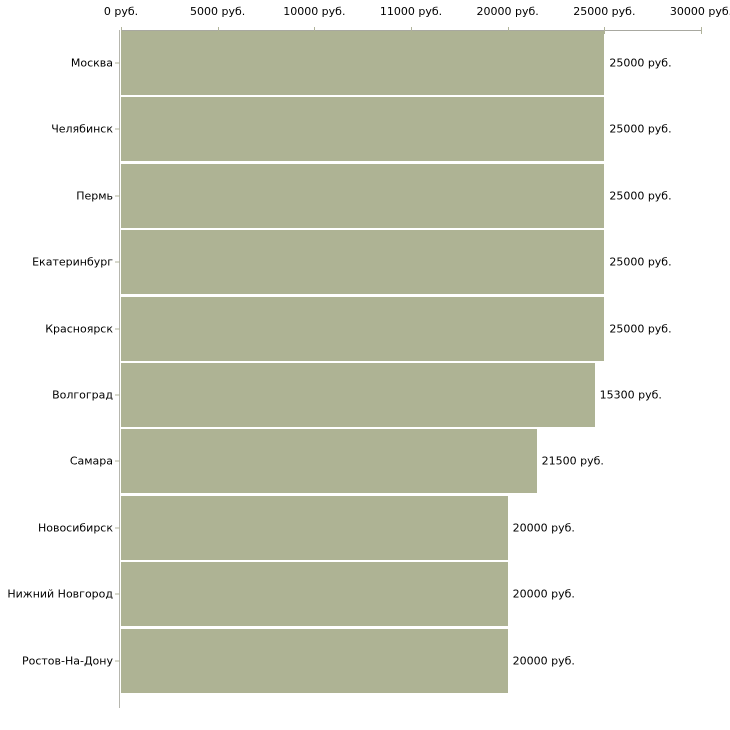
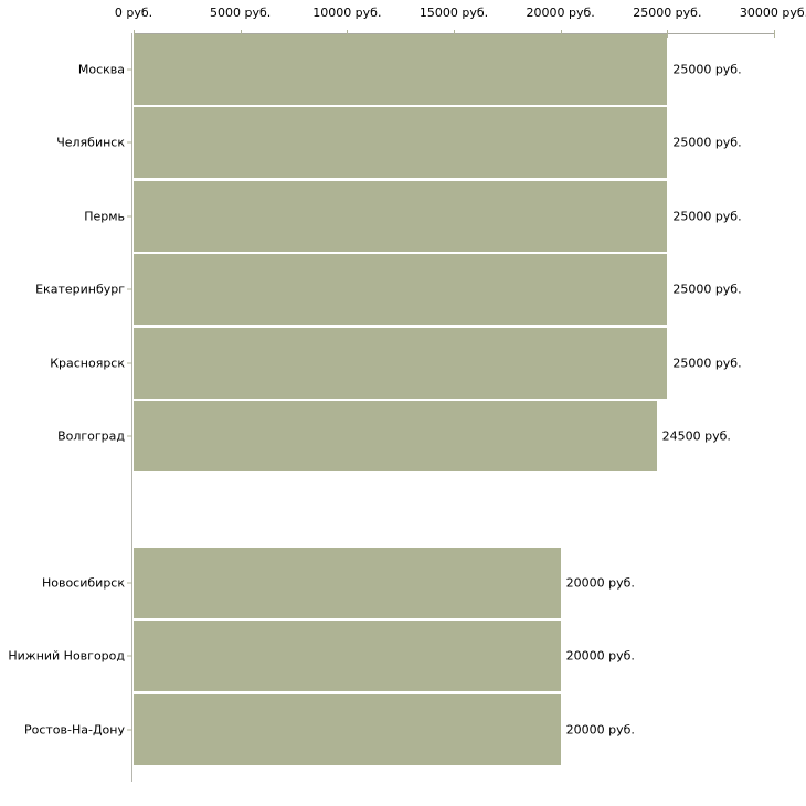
  0 руб.
  5000 руб.
  10000 руб.
- 11000 руб.
+ 15000 руб.
  20000 руб.
  25000 руб.
  30000 руб
  Москва
  25000 руб.
  Челябинск
  25000 руб.
  Пермь
  25000 руб.
  Екатеринбург
  25000 руб.
  Красноярск
  25000 руб.
  Волгоград
- 15300 руб.
+ 24500 руб.
- Самара
- 21500 руб.
  Новосибирск
  20000 руб.
  Нижний Новгород
  20000 руб.
  Ростов-На-Дону
  20000 руб.
